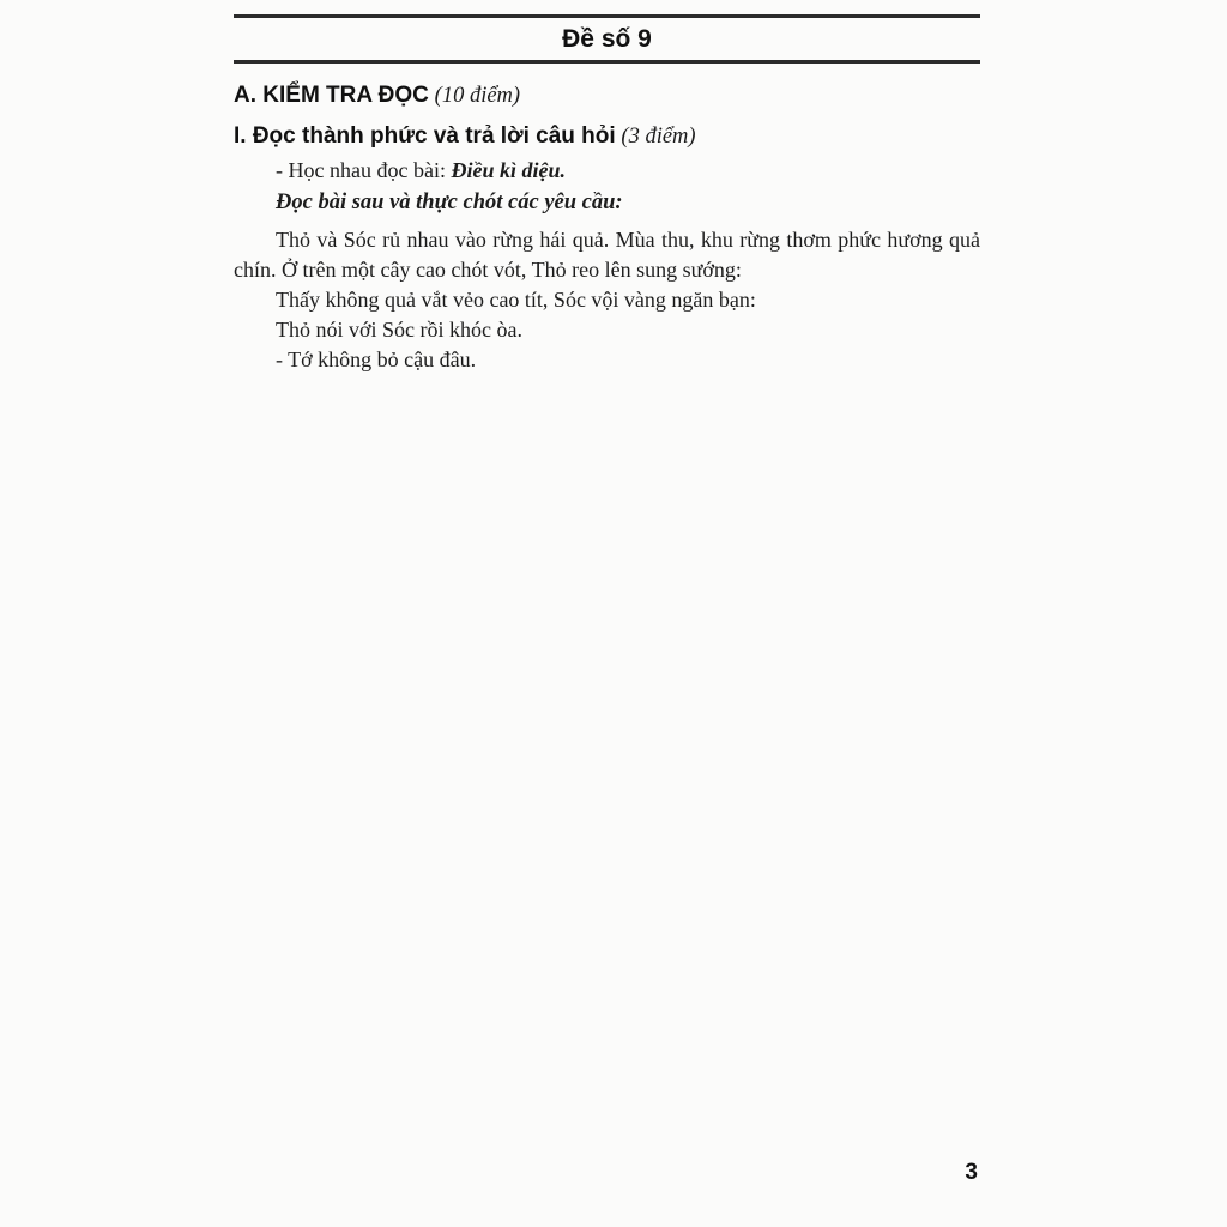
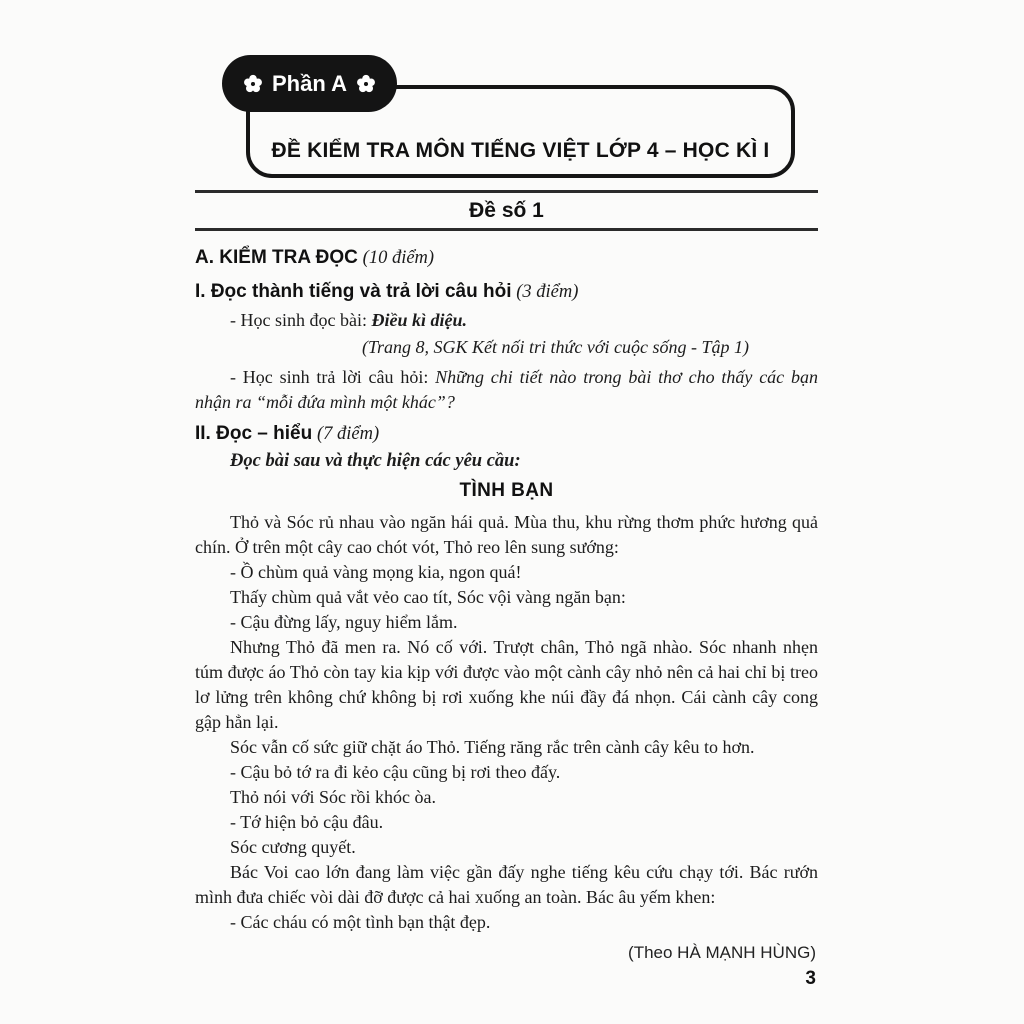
+ ĐỀ KIỂM TRA MÔN TIẾNG VIỆT LỚP 4 – HỌC KÌ I
+ Phần A
- Đề số 9
+ Đề số 1
  A. KIỂM TRA ĐỌC (10 điểm)
- I. Đọc thành phức và trả lời câu hỏi (3 điểm)
+ I. Đọc thành tiếng và trả lời câu hỏi (3 điểm)
- - Học nhau đọc bài: Điều kì diệu.
+ - Học sinh đọc bài: Điều kì diệu.
+ (Trang 8, SGK Kết nối tri thức với cuộc sống - Tập 1)
+ - Học sinh trả lời câu hỏi: Những chi tiết nào trong bài thơ cho thấy các bạn nhận ra “mỗi đứa mình một khác”?
+ II. Đọc – hiểu (7 điểm)
- Đọc bài sau và thực chót các yêu cầu:
+ Đọc bài sau và thực hiện các yêu cầu:
+ TÌNH BẠN
- Thỏ và Sóc rủ nhau vào rừng hái quả. Mùa thu, khu rừng thơm phức hương quả chín. Ở trên một cây cao chót vót, Thỏ reo lên sung sướng:
+ Thỏ và Sóc rủ nhau vào ngăn hái quả. Mùa thu, khu rừng thơm phức hương quả chín. Ở trên một cây cao chót vót, Thỏ reo lên sung sướng:
+ - Ồ chùm quả vàng mọng kia, ngon quá!
- Thấy không quả vắt vẻo cao tít, Sóc vội vàng ngăn bạn:
+ Thấy chùm quả vắt vẻo cao tít, Sóc vội vàng ngăn bạn:
+ - Cậu đừng lấy, nguy hiểm lắm.
+ Nhưng Thỏ đã men ra. Nó cố với. Trượt chân, Thỏ ngã nhào. Sóc nhanh nhẹn túm được áo Thỏ còn tay kia kịp với được vào một cành cây nhỏ nên cả hai chỉ bị treo lơ lửng trên không chứ không bị rơi xuống khe núi đầy đá nhọn. Cái cành cây cong gập hẳn lại.
+ Sóc vẫn cố sức giữ chặt áo Thỏ. Tiếng răng rắc trên cành cây kêu to hơn.
+ - Cậu bỏ tớ ra đi kẻo cậu cũng bị rơi theo đấy.
  Thỏ nói với Sóc rồi khóc òa.
- - Tớ không bỏ cậu đâu.
+ - Tớ hiện bỏ cậu đâu.
+ Sóc cương quyết.
+ Bác Voi cao lớn đang làm việc gần đấy nghe tiếng kêu cứu chạy tới. Bác rướn mình đưa chiếc vòi dài đỡ được cả hai xuống an toàn. Bác âu yếm khen:
+ - Các cháu có một tình bạn thật đẹp.
+ (Theo HÀ MẠNH HÙNG)
  3
